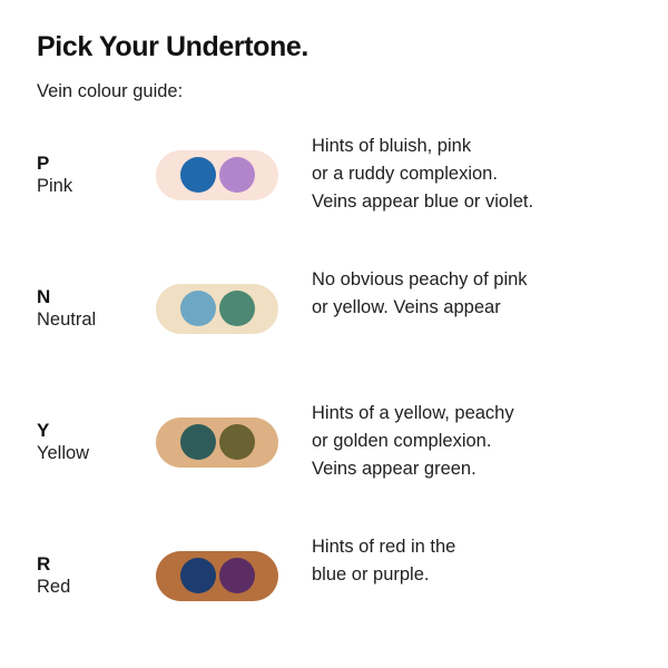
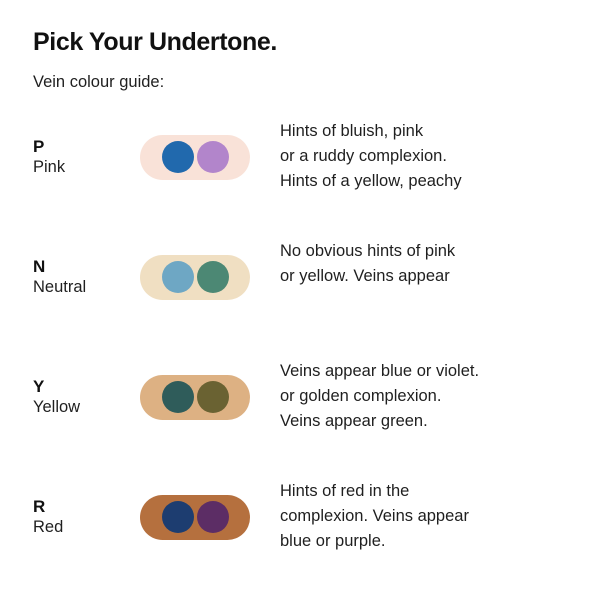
  Pick Your Undertone.
  Vein colour guide:
  P
  Pink
  Hints of bluish, pink
  or a ruddy complexion.
- Veins appear blue or violet.
+ Hints of a yellow, peachy
  N
  Neutral
- No obvious peachy of pink
+ No obvious hints of pink
  or yellow. Veins appear
  Y
  Yellow
- Hints of a yellow, peachy
+ Veins appear blue or violet.
  or golden complexion.
  Veins appear green.
  R
  Red
  Hints of red in the
+ complexion. Veins appear
  blue or purple.
